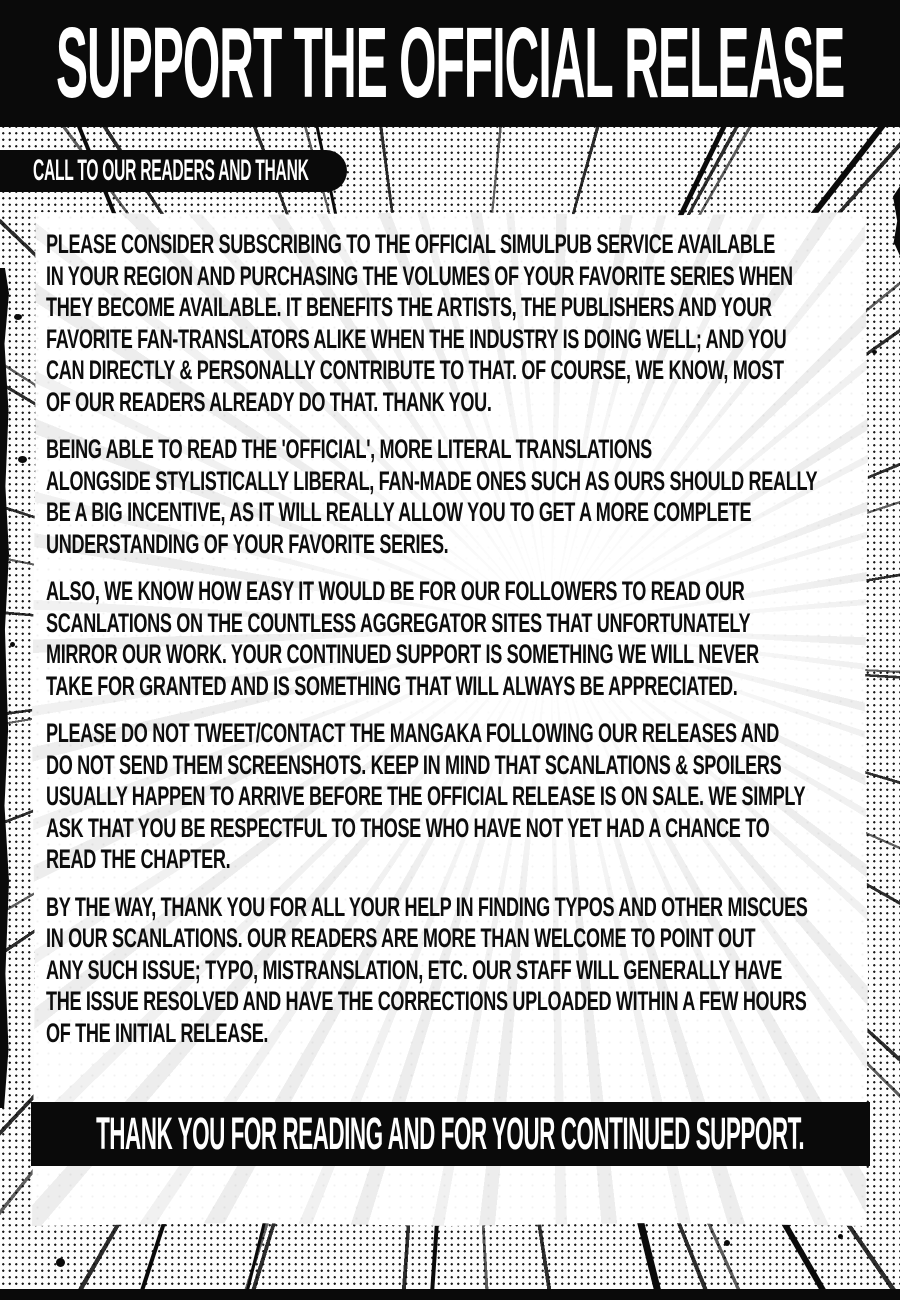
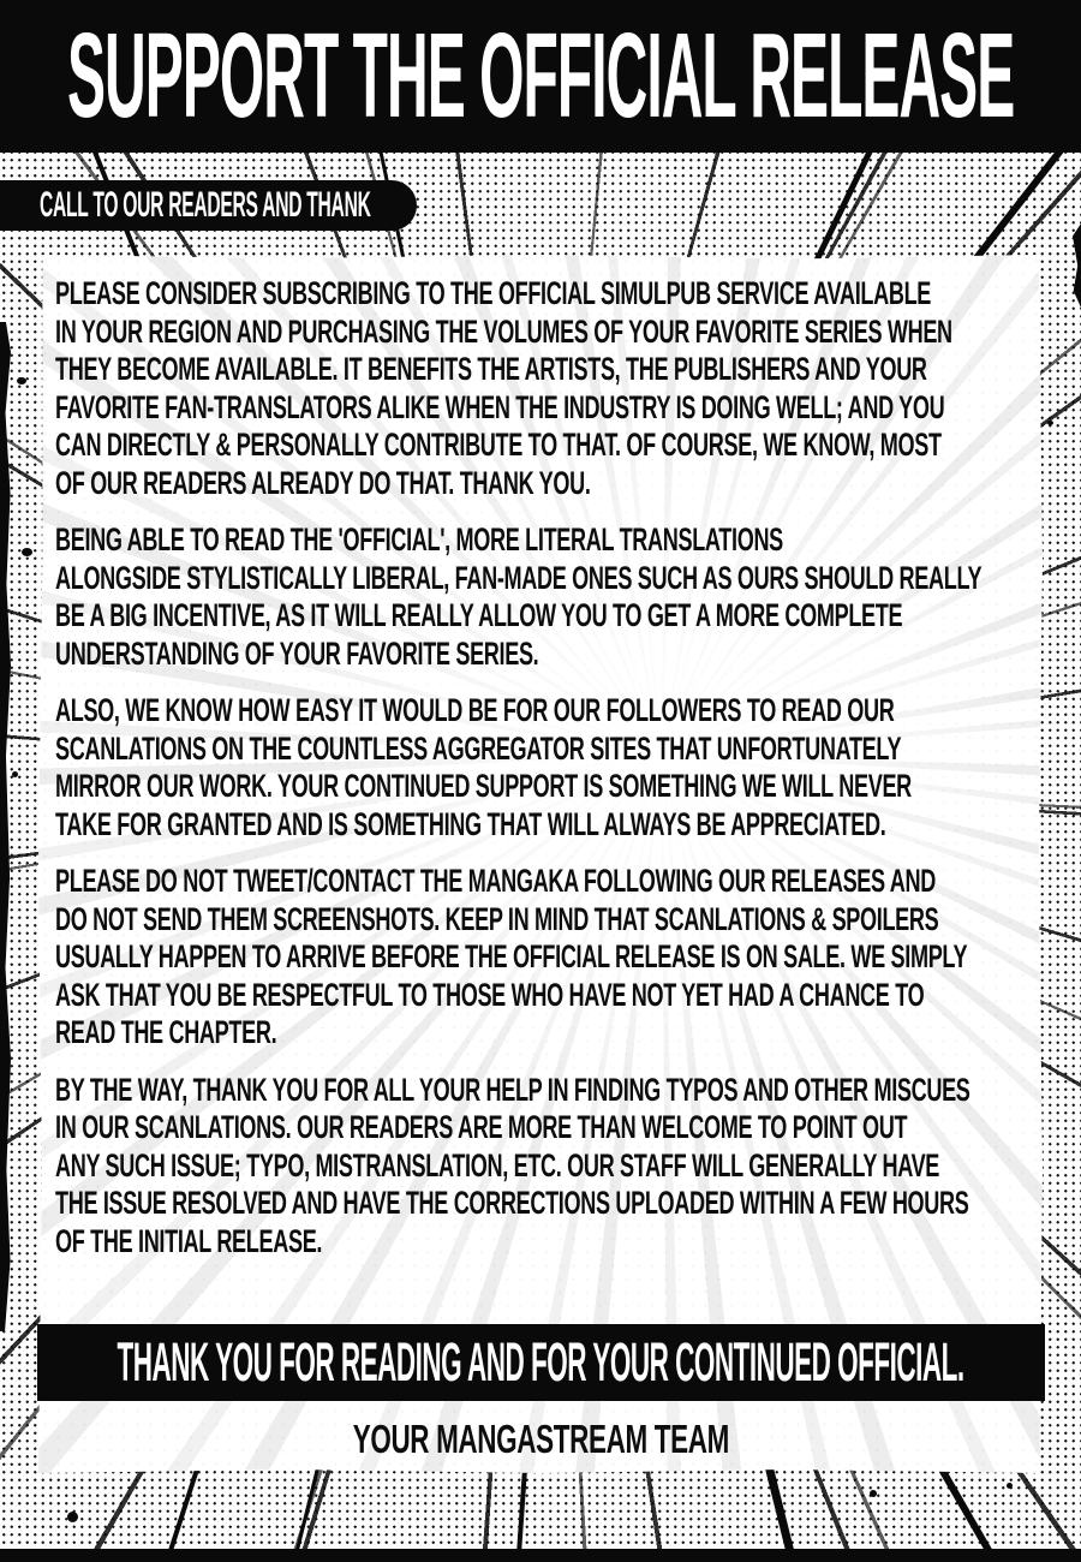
  SUPPORT THE OFFICIAL RELEASE
  CALL TO OUR READERS AND THANK
  PLEASE CONSIDER SUBSCRIBING TO THE OFFICIAL SIMULPUB SERVICE AVAILABLE
  IN YOUR REGION AND PURCHASING THE VOLUMES OF YOUR FAVORITE SERIES WHEN
  THEY BECOME AVAILABLE. IT BENEFITS THE ARTISTS, THE PUBLISHERS AND YOUR
  FAVORITE FAN-TRANSLATORS ALIKE WHEN THE INDUSTRY IS DOING WELL; AND YOU
  CAN DIRECTLY & PERSONALLY CONTRIBUTE TO THAT. OF COURSE, WE KNOW, MOST
  OF OUR READERS ALREADY DO THAT. THANK YOU.
  BEING ABLE TO READ THE 'OFFICIAL', MORE LITERAL TRANSLATIONS
  ALONGSIDE STYLISTICALLY LIBERAL, FAN-MADE ONES SUCH AS OURS SHOULD REALLY
  BE A BIG INCENTIVE, AS IT WILL REALLY ALLOW YOU TO GET A MORE COMPLETE
  UNDERSTANDING OF YOUR FAVORITE SERIES.
  ALSO, WE KNOW HOW EASY IT WOULD BE FOR OUR FOLLOWERS TO READ OUR
  SCANLATIONS ON THE COUNTLESS AGGREGATOR SITES THAT UNFORTUNATELY
  MIRROR OUR WORK. YOUR CONTINUED SUPPORT IS SOMETHING WE WILL NEVER
  TAKE FOR GRANTED AND IS SOMETHING THAT WILL ALWAYS BE APPRECIATED.
  PLEASE DO NOT TWEET/CONTACT THE MANGAKA FOLLOWING OUR RELEASES AND
  DO NOT SEND THEM SCREENSHOTS. KEEP IN MIND THAT SCANLATIONS & SPOILERS
  USUALLY HAPPEN TO ARRIVE BEFORE THE OFFICIAL RELEASE IS ON SALE. WE SIMPLY
  ASK THAT YOU BE RESPECTFUL TO THOSE WHO HAVE NOT YET HAD A CHANCE TO
  READ THE CHAPTER.
  BY THE WAY, THANK YOU FOR ALL YOUR HELP IN FINDING TYPOS AND OTHER MISCUES
  IN OUR SCANLATIONS. OUR READERS ARE MORE THAN WELCOME TO POINT OUT
  ANY SUCH ISSUE; TYPO, MISTRANSLATION, ETC. OUR STAFF WILL GENERALLY HAVE
  THE ISSUE RESOLVED AND HAVE THE CORRECTIONS UPLOADED WITHIN A FEW HOURS
  OF THE INITIAL RELEASE.
- THANK YOU FOR READING AND FOR YOUR CONTINUED SUPPORT.
+ THANK YOU FOR READING AND FOR YOUR CONTINUED OFFICIAL.
+ YOUR MANGASTREAM TEAM
